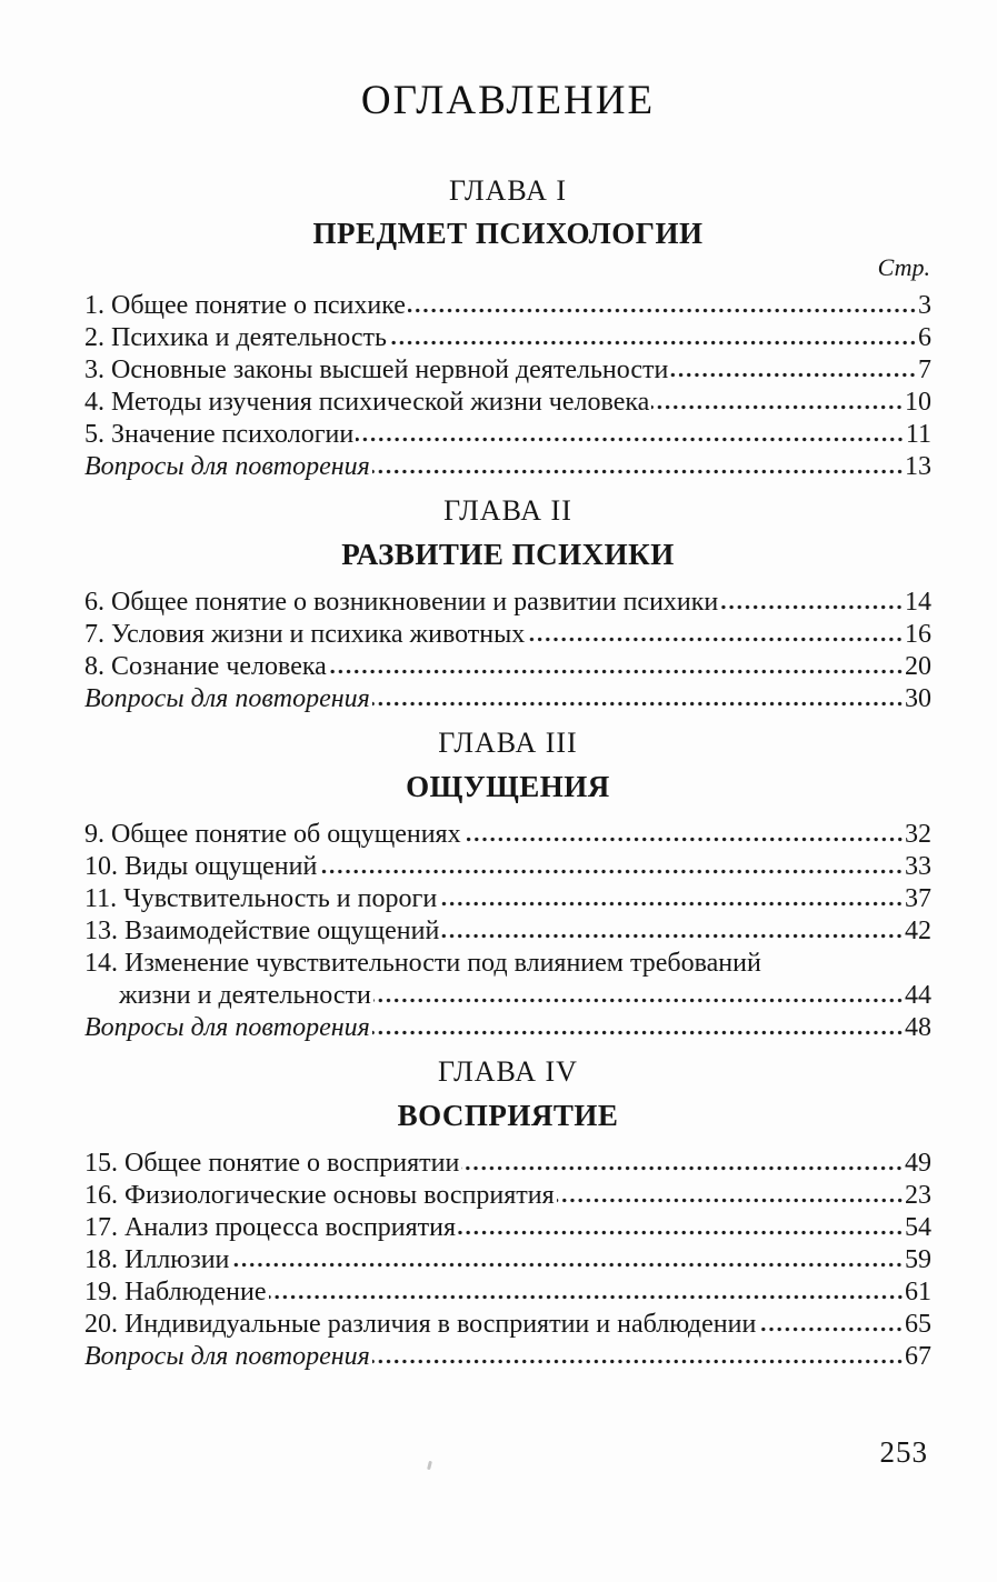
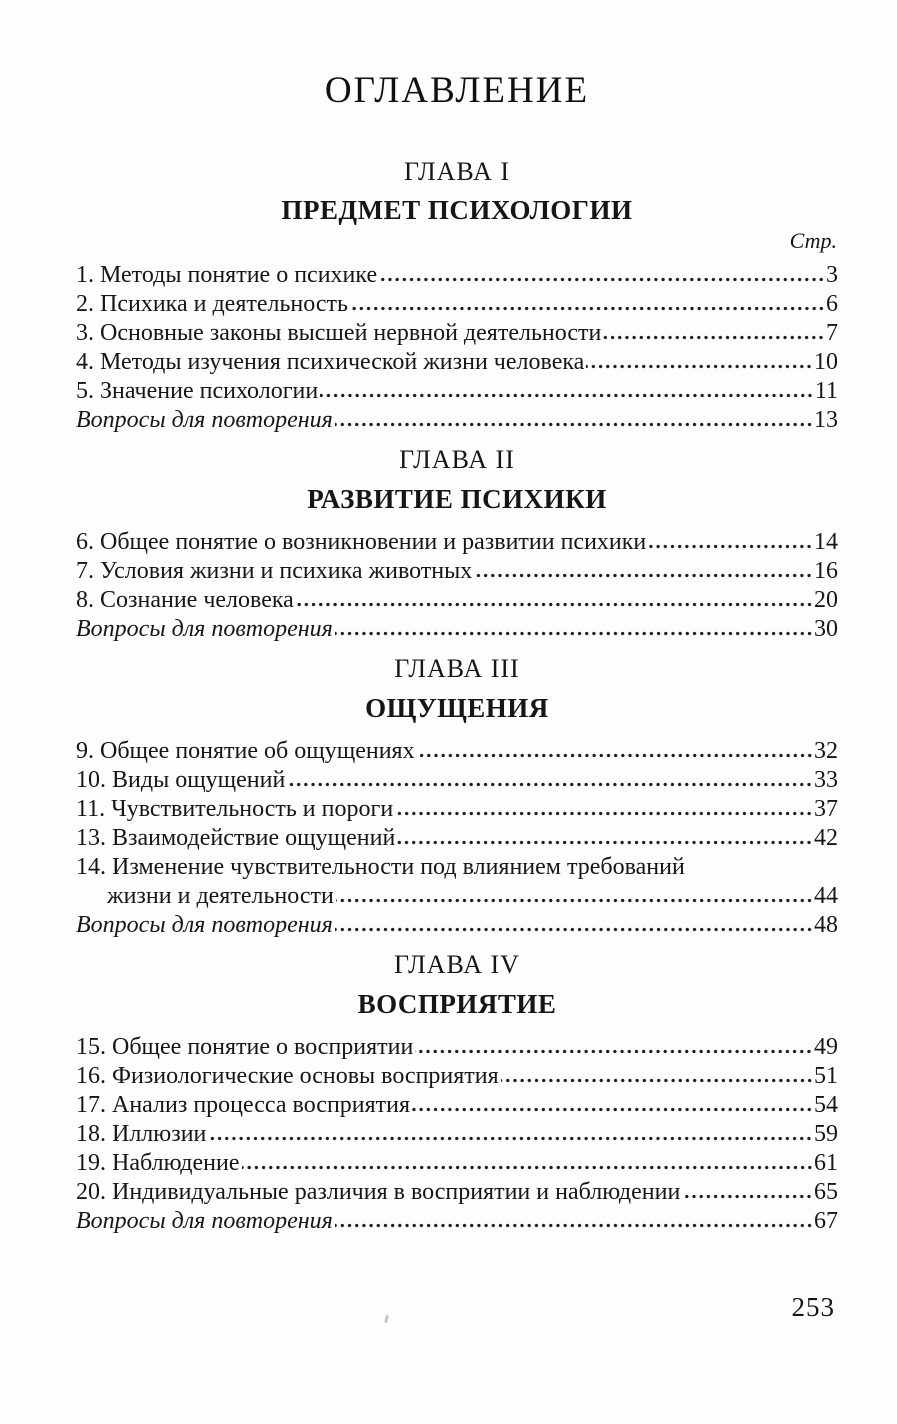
  ОГЛАВЛЕНИЕ
  ГЛАВА I
  ПРЕДМЕТ ПСИХОЛОГИИ
  Стр.
- 1. Общее понятие о психике
+ 1. Методы понятие о психике
  3
  2. Психика и деятельность
  6
  3. Основные законы высшей нервной деятельности
  7
  4. Методы изучения психической жизни человека
  10
  5. Значение психологии
  11
  Вопросы для повторения
  13
  ГЛАВА II
  РАЗВИТИЕ ПСИХИКИ
  6. Общее понятие о возникновении и развитии психики
  14
  7. Условия жизни и психика животных
  16
  8. Сознание человека
  20
  Вопросы для повторения
  30
  ГЛАВА III
  ОЩУЩЕНИЯ
  9. Общее понятие об ощущениях
  32
  10. Виды ощущений
  33
  11. Чувствительность и пороги
  37
  13. Взаимодействие ощущений
  42
  14. Изменение чувствительности под влиянием требований
  жизни и деятельности
  44
  Вопросы для повторения
  48
  ГЛАВА IV
  ВОСПРИЯТИЕ
  15. Общее понятие о восприятии
  49
  16. Физиологические основы восприятия
- 23
+ 51
  17. Анализ процесса восприятия
  54
  18. Иллюзии
  59
  19. Наблюдение
  61
  20. Индивидуальные различия в восприятии и наблюдении
  65
  Вопросы для повторения
  67
  253
